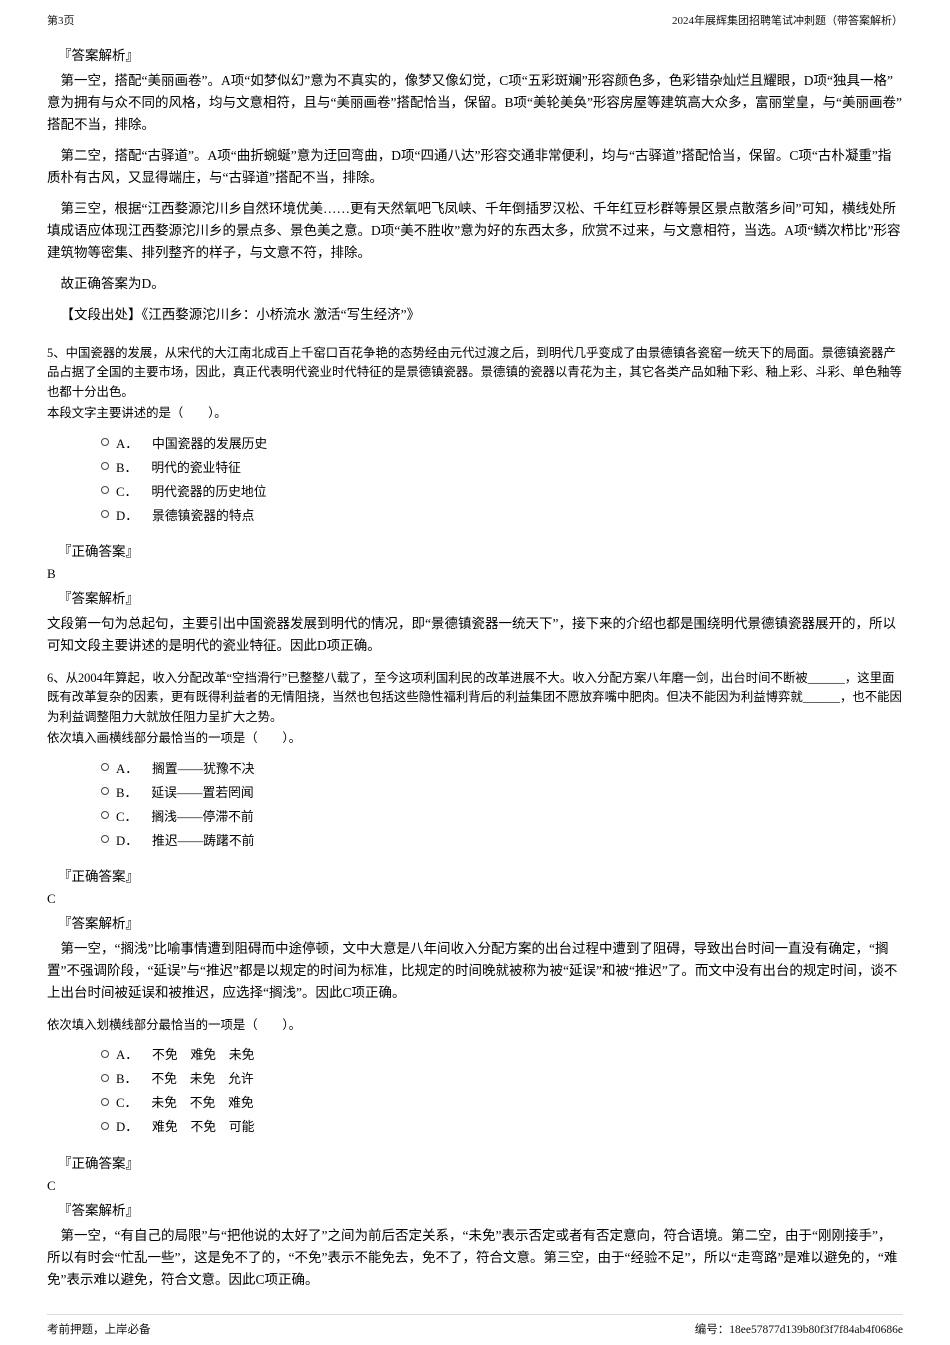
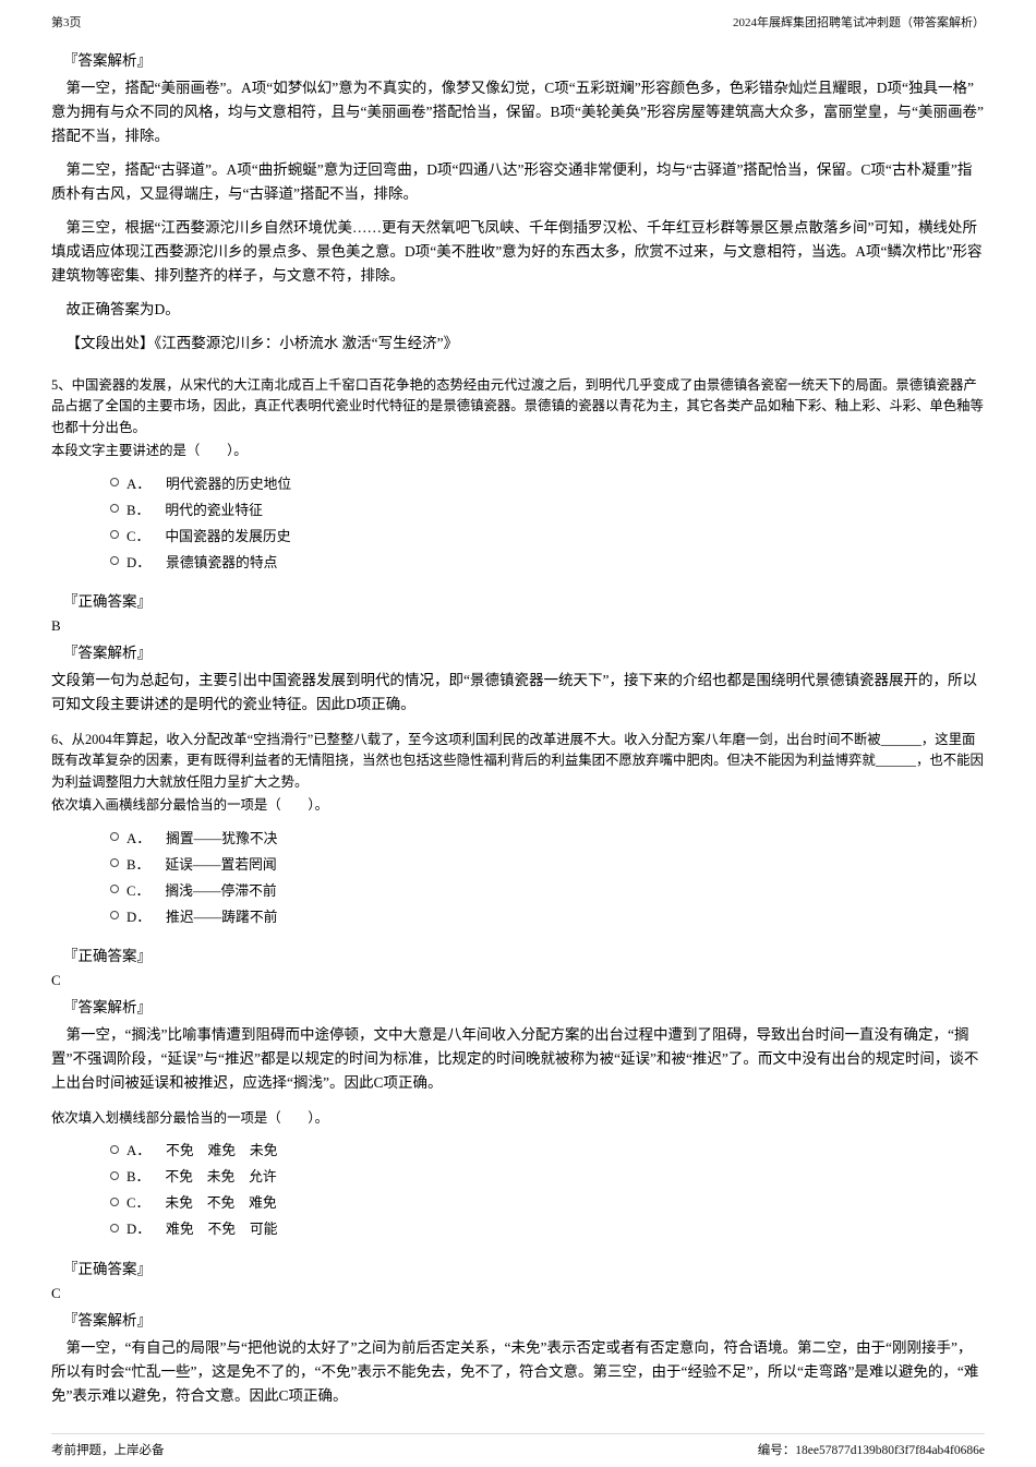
  第3页
  2024年展辉集团招聘笔试冲刺题（带答案解析）
  『答案解析』
  第一空，搭配“美丽画卷”。A项“如梦似幻”意为不真实的，像梦又像幻觉，C项“五彩斑斓”形容颜色多，色彩错杂灿烂且耀眼，D项“独具一格”意为拥有与众不同的风格，均与文意相符，且与“美丽画卷”搭配恰当，保留。B项“美轮美奂”形容房屋等建筑高大众多，富丽堂皇，与“美丽画卷”搭配不当，排除。
  第二空，搭配“古驿道”。A项“曲折蜿蜒”意为迂回弯曲，D项“四通八达”形容交通非常便利，均与“古驿道”搭配恰当，保留。C项“古朴凝重”指质朴有古风，又显得端庄，与“古驿道”搭配不当，排除。
  第三空，根据“江西婺源沱川乡自然环境优美……更有天然氧吧飞凤峡、千年倒插罗汉松、千年红豆杉群等景区景点散落乡间”可知，横线处所填成语应体现江西婺源沱川乡的景点多、景色美之意。D项“美不胜收”意为好的东西太多，欣赏不过来，与文意相符，当选。A项“鳞次栉比”形容建筑物等密集、排列整齐的样子，与文意不符，排除。
  故正确答案为D。
  【文段出处】《江西婺源沱川乡：小桥流水 激活“写生经济”》
  5、中国瓷器的发展，从宋代的大江南北成百上千窑口百花争艳的态势经由元代过渡之后，到明代几乎变成了由景德镇各瓷窑一统天下的局面。景德镇瓷器产品占据了全国的主要市场，因此，真正代表明代瓷业时代特征的是景德镇瓷器。景德镇的瓷器以青花为主，其它各类产品如釉下彩、釉上彩、斗彩、单色釉等也都十分出色。
  本段文字主要讲述的是（ ）。
  A．
- 中国瓷器的发展历史
+ 明代瓷器的历史地位
  B．
  明代的瓷业特征
  C．
- 明代瓷器的历史地位
+ 中国瓷器的发展历史
  D．
  景德镇瓷器的特点
  『正确答案』
  B
  『答案解析』
  文段第一句为总起句，主要引出中国瓷器发展到明代的情况，即“景德镇瓷器一统天下”，接下来的介绍也都是围绕明代景德镇瓷器展开的，所以可知文段主要讲述的是明代的瓷业特征。因此D项正确。
  6、从2004年算起，收入分配改革“空挡滑行”已整整八载了，至今这项利国利民的改革进展不大。收入分配方案八年磨一剑，出台时间不断被______，这里面既有改革复杂的因素，更有既得利益者的无情阻挠，当然也包括这些隐性福利背后的利益集团不愿放弃嘴中肥肉。但决不能因为利益博弈就______，也不能因为利益调整阻力大就放任阻力呈扩大之势。
  依次填入画横线部分最恰当的一项是（ ）。
  A．
  搁置——犹豫不决
  B．
  延误——置若罔闻
  C．
  搁浅——停滞不前
  D．
  推迟——踌躇不前
  『正确答案』
  C
  『答案解析』
  第一空，“搁浅”比喻事情遭到阻碍而中途停顿，文中大意是八年间收入分配方案的出台过程中遭到了阻碍，导致出台时间一直没有确定，“搁置”不强调阶段，“延误”与“推迟”都是以规定的时间为标准，比规定的时间晚就被称为被“延误”和被“推迟”了。而文中没有出台的规定时间，谈不上出台时间被延误和被推迟，应选择“搁浅”。因此C项正确。
  依次填入划横线部分最恰当的一项是（ ）。
  A．
  不免 难免 未免
  B．
  不免 未免 允许
  C．
  未免 不免 难免
  D．
  难免 不免 可能
  『正确答案』
  C
  『答案解析』
  第一空，“有自己的局限”与“把他说的太好了”之间为前后否定关系，“未免”表示否定或者有否定意向，符合语境。第二空，由于“刚刚接手”，所以有时会“忙乱一些”，这是免不了的，“不免”表示不能免去，免不了，符合文意。第三空，由于“经验不足”，所以“走弯路”是难以避免的，“难免”表示难以避免，符合文意。因此C项正确。
  考前押题，上岸必备
  编号：18ee57877d139b80f3f7f84ab4f0686e
